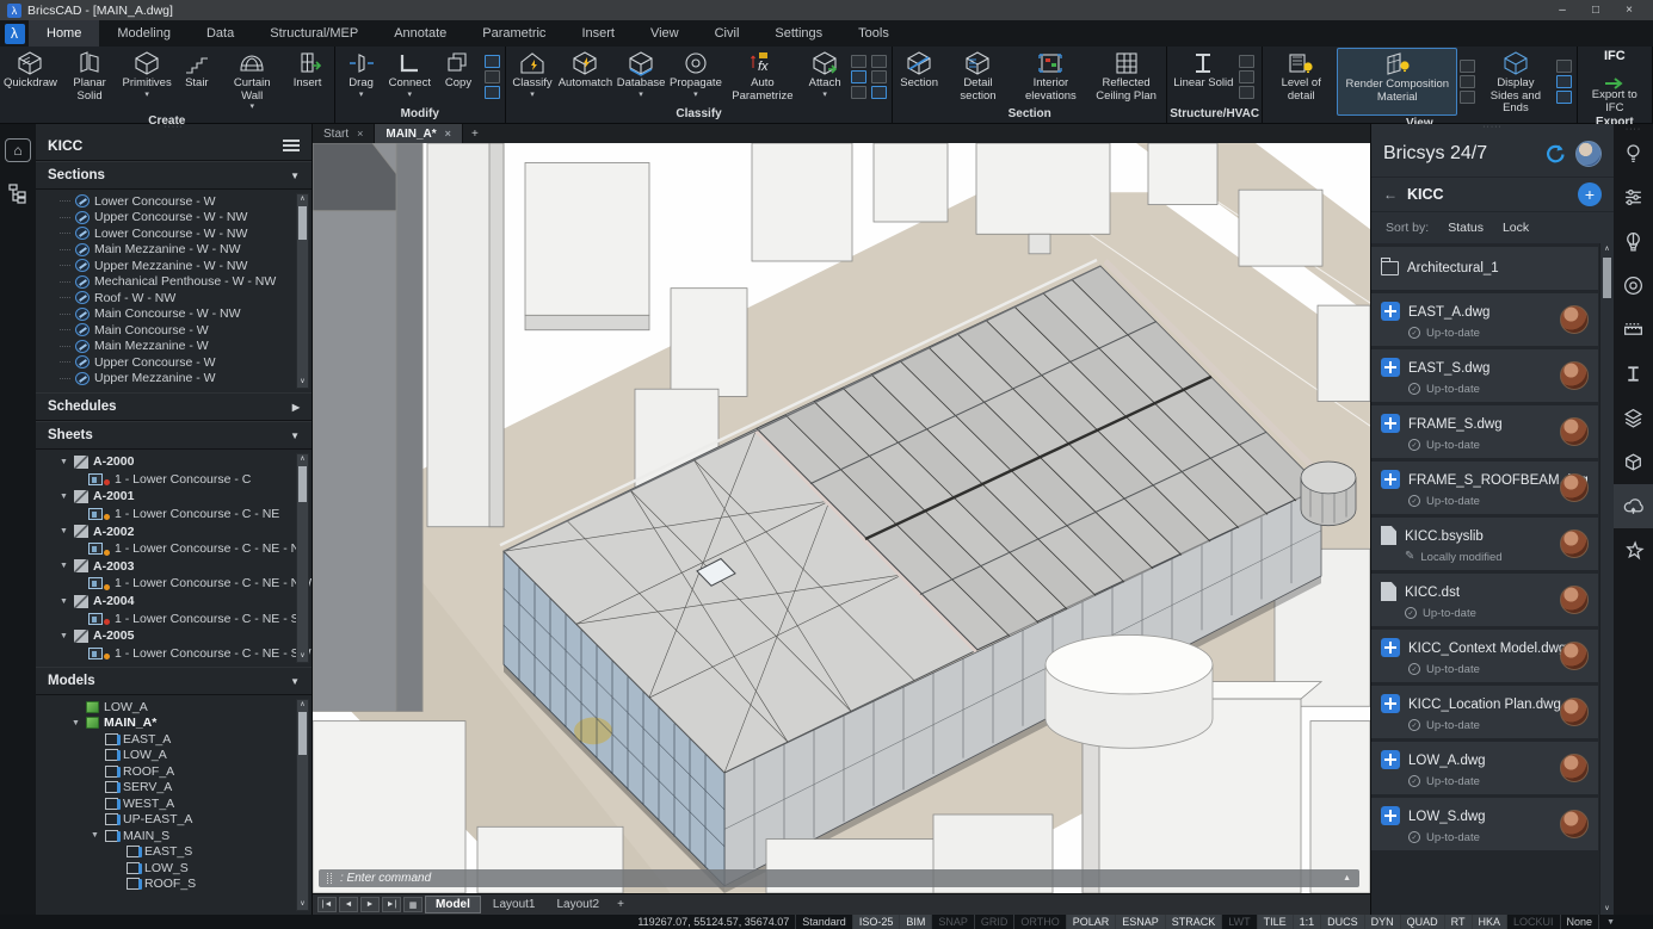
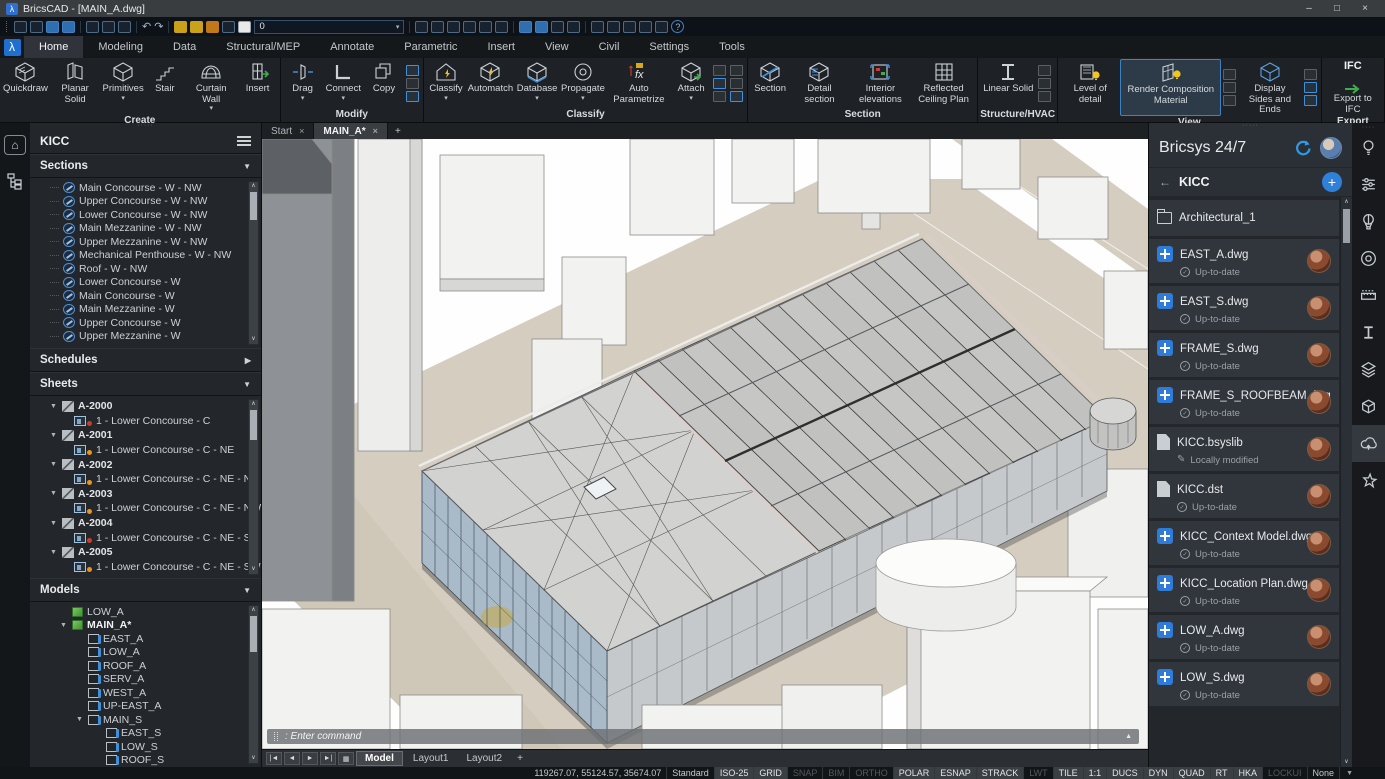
  λ
  BricsCAD - [MAIN_A.dwg]
  –
  □
  ×
+ ↶
+ ↷
+ 0
+ ?
  λ
  Home
  Modeling
  Data
  Structural/MEP
  Annotate
  Parametric
  Insert
  View
  Civil
  Settings
  Tools
  Quickdraw
  Planar Solid
  Primitives
  Stair
  Curtain Wall
  Insert
  Create
  Drag
  Connect
  Copy
  Modify
  Classify
  Automatch
  Database
  Propagate
  fx
  Auto Parametrize
  Attach
  Classify
  Section
  Detail section
  Interior elevations
  Reflected Ceiling Plan
  Section
  Linear Solid
  Structure/HVAC
  Level of detail
  Render Composition Material
  Display Sides and Ends
  IFC
  Export to IFC
  Export
  ⌂
  KICC
  Sections
  ▼
- Lower Concourse - W
+ Main Concourse - W - NW
  Upper Concourse - W - NW
  Lower Concourse - W - NW
  Main Mezzanine - W - NW
  Upper Mezzanine - W - NW
  Mechanical Penthouse - W - NW
  Roof - W - NW
- Main Concourse - W - NW
+ Lower Concourse - W
  Main Concourse - W
  Main Mezzanine - W
  Upper Concourse - W
  Upper Mezzanine - W
  Schedules
  ▶
  Sheets
  ▼
  A-2000
  1 - Lower Concourse - C
  A-2001
  1 - Lower Concourse - C - NE
  A-2002
  1 - Lower Concourse - C - NE -
  A-2003
  1 - Lower Concourse - C - NE -
  A-2004
  1 - Lower Concourse - C - NE -
  A-2005
  1 - Lower Concourse - C - NE -
  Models
  ▼
  LOW_A
  MAIN_A*
  EAST_A
  LOW_A
  ROOF_A
  SERV_A
  WEST_A
  UP-EAST_A
  MAIN_S
  EAST_S
  LOW_S
  ROOF_S
  Start
  ×
  MAIN_A*
  ×
  +
  : Enter command
  Model
  Layout1
  Layout2
  +
  Bricsys 24/7
  ←
  KICC
  +
- Sort by:
- Status
- Lock
  Architectural_1
  EAST_A.dwg
  Up-to-date
  EAST_S.dwg
  Up-to-date
  FRAME_S.dwg
  Up-to-date
  FRAME_S_ROOFBEAM
  Up-to-date
  KICC.bsyslib
  ✎
  Locally modified
  KICC.dst
  Up-to-date
  KICC_Context Model.dw
  Up-to-date
  KICC_Location Plan.dwg
  Up-to-date
  LOW_A.dwg
  Up-to-date
  LOW_S.dwg
  Up-to-date
  119267.07, 55124.57, 35674.07
  Standard
  ISO-25
- BIM
+ GRID
  SNAP
- GRID
+ BIM
  ORTHO
  POLAR
  ESNAP
  STRACK
  LWT
  TILE
  1:1
  DUCS
  DYN
  QUAD
  RT
  HKA
  LOCKUI
  None
